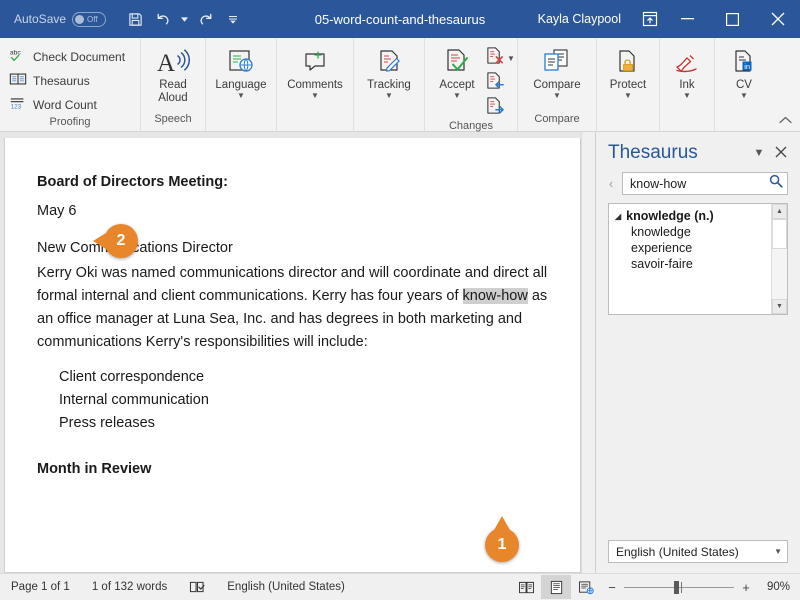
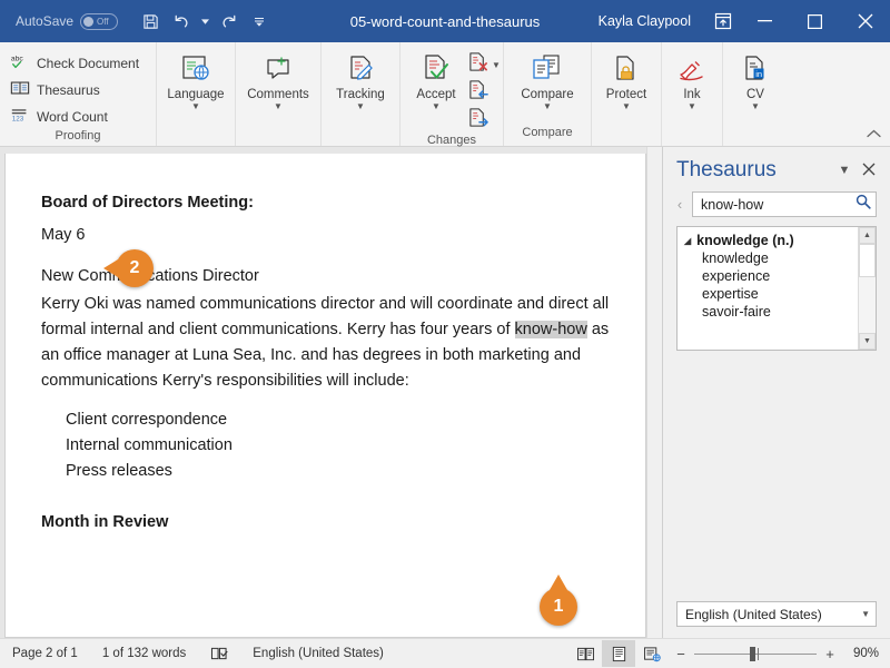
  AutoSave
  Off
  05-word-count-and-thesaurus
  Kayla Claypool
  Check Document
  Thesaurus
  Word Count
  Proofing
- A
- Read
- Aloud
- Speech
  Language
  ▼
  Comments
  ▼
  Tracking
  ▼
  Accept
  ▼
  ▼
  Changes
  Compare
  ▼
  Compare
  Protect
  ▼
  Ink
  ▼
  in
  CV
  ▼
  Board of Directors Meeting:
  May 6
  New Comations Director
  Kerry Oki was named communications director and will coordinate and direct all formal internal and client communications. Kerry has four years of know-how as an office manager at Luna Sea, Inc. and has degrees in both marketing and communications Kerry's responsibilities will include:
  Client correspondence
  Internal communication
  Press releases
  Month in Review
  Thesaurus
  ▼
  ‹
  know-how
  ◢
  knowledge (n.)
  knowledge
  experience
+ expertise
  savoir-faire
  English (United States)
  ▼
  2
  1
- Page 1 of 1
+ Page 2 of 1
  1 of 132 words
  English (United States)
  −
  +
  90%
